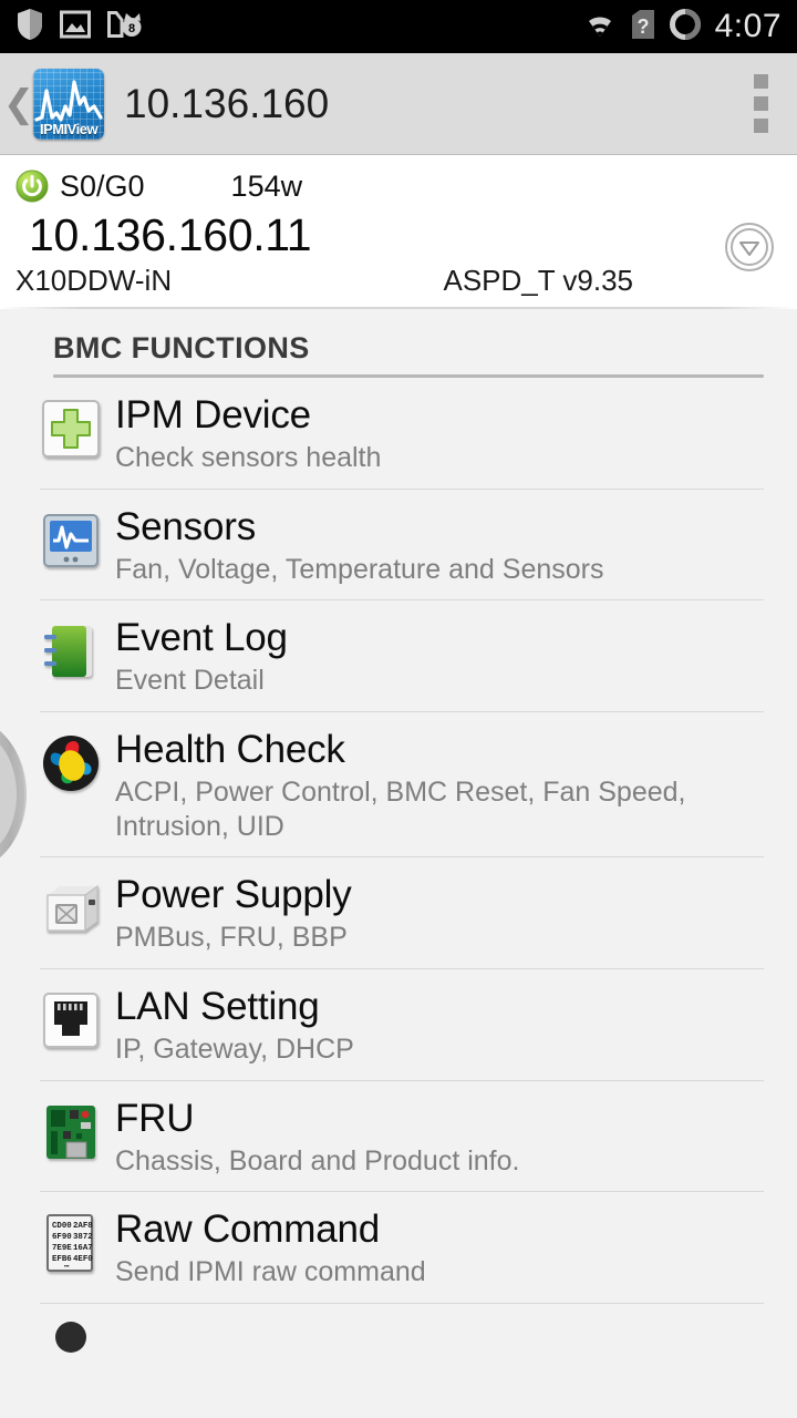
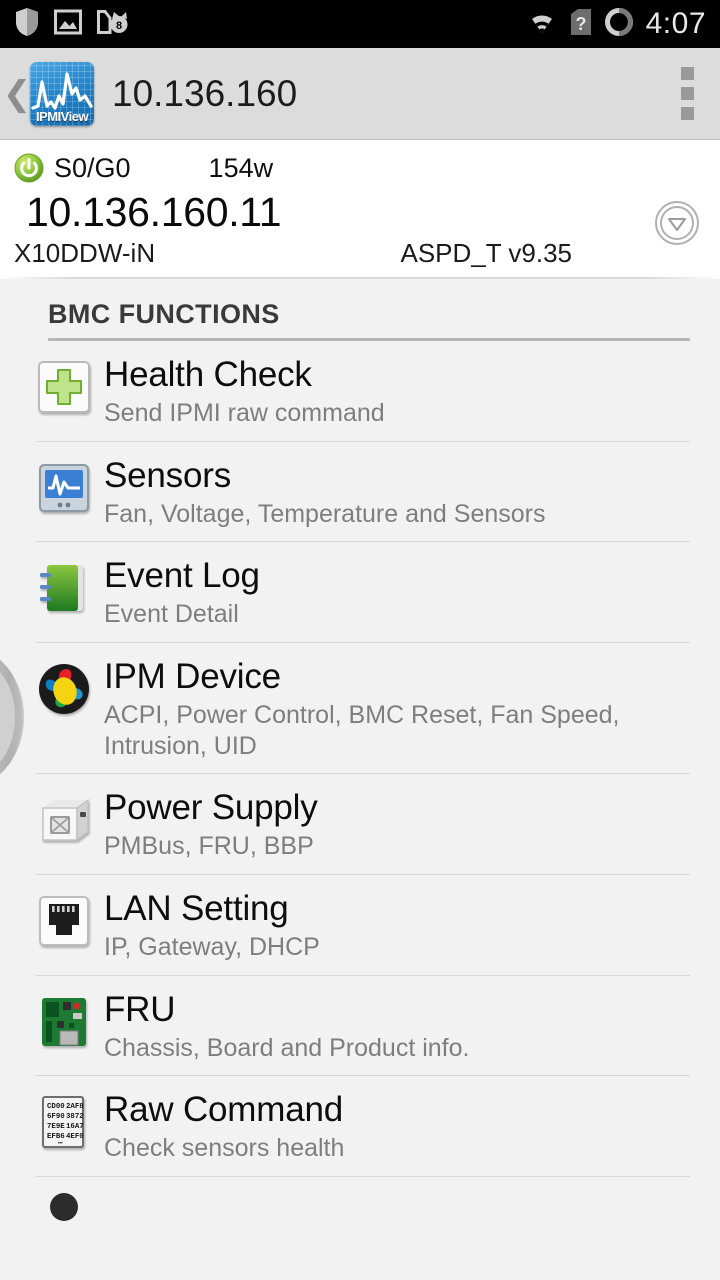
  8
  ?
  4:07
  ❮
  IPMIView
  10.136.160
  S0/G0
  154w
  10.136.160.11
  X10DDW-iN
  ASPD_T v9.35
  BMC FUNCTIONS
- IPM Device
+ Health Check
- Check sensors health
+ Send IPMI raw command
  Sensors
  Fan, Voltage, Temperature and Sensors
  Event Log
  Event Detail
- Health Check
+ IPM Device
  ACPI, Power Control, BMC Reset, Fan Speed, Intrusion, UID
  Power Supply
  PMBus, FRU, BBP
  LAN Setting
  IP, Gateway, DHCP
  FRU
  Chassis, Board and Product info.
  CD00
  2AF8
  6F90
  3872
  7E9E
  16A7
  EFB6
  4EF0
  ⋯
  Raw Command
- Send IPMI raw command
+ Check sensors health
